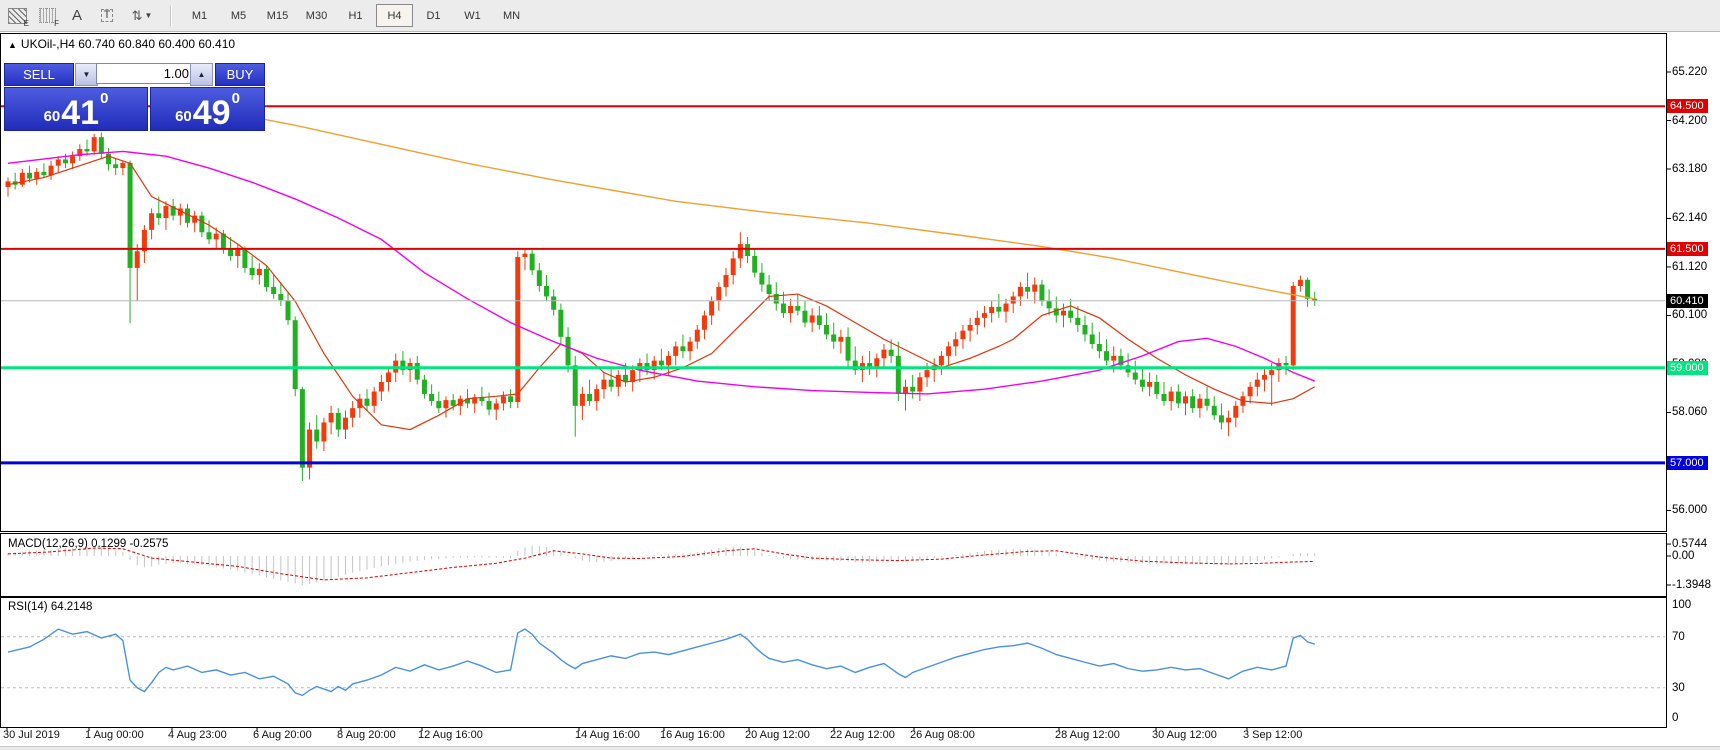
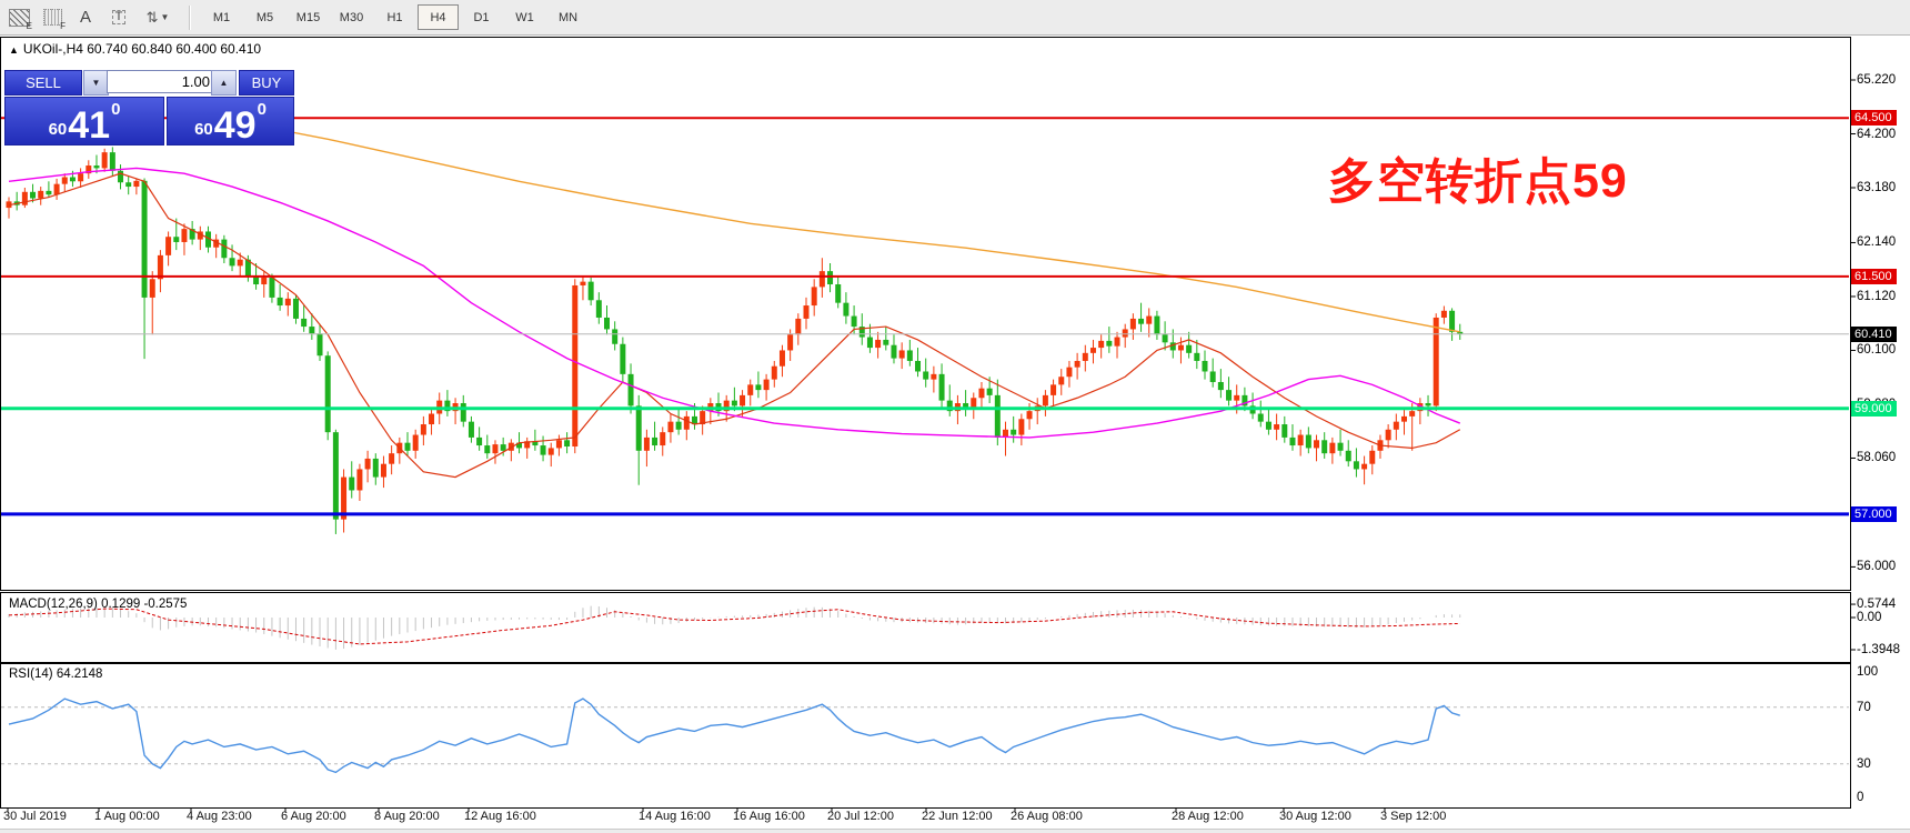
  E
  F
  A
  T
  ⇅
  ▼
  M1
  M5
  M15
  M30
  H1
  H4
  D1
  W1
  MN
  ▲ UKOil-,H4 60.740 60.840 60.400 60.410
  SELL
  ▼
  1.00
  ▲
  BUY
  60
  41
  0
  60
  49
  0
+ 多空转折点59
  MACD(12,26,9) 0.1299 -0.2575
  RSI(14) 64.2148
  65.220
  64.200
  63.180
  62.140
  61.120
  60.100
  58.060
  56.000
  64.500
  61.500
  59.000
  57.000
  60.410
  0.5744
  0.00
  -1.3948
  100
  70
  30
  0
  30 Jul 2019
  1 Aug 00:00
  4 Aug 23:00
  6 Aug 20:00
  8 Aug 20:00
  12 Aug 16:00
  14 Aug 16:00
  16 Aug 16:00
- 20 Aug 12:00
+ 20 Jul 12:00
- 22 Aug 12:00
+ 22 Jun 12:00
  26 Aug 08:00
  28 Aug 12:00
  30 Aug 12:00
  3 Sep 12:00
